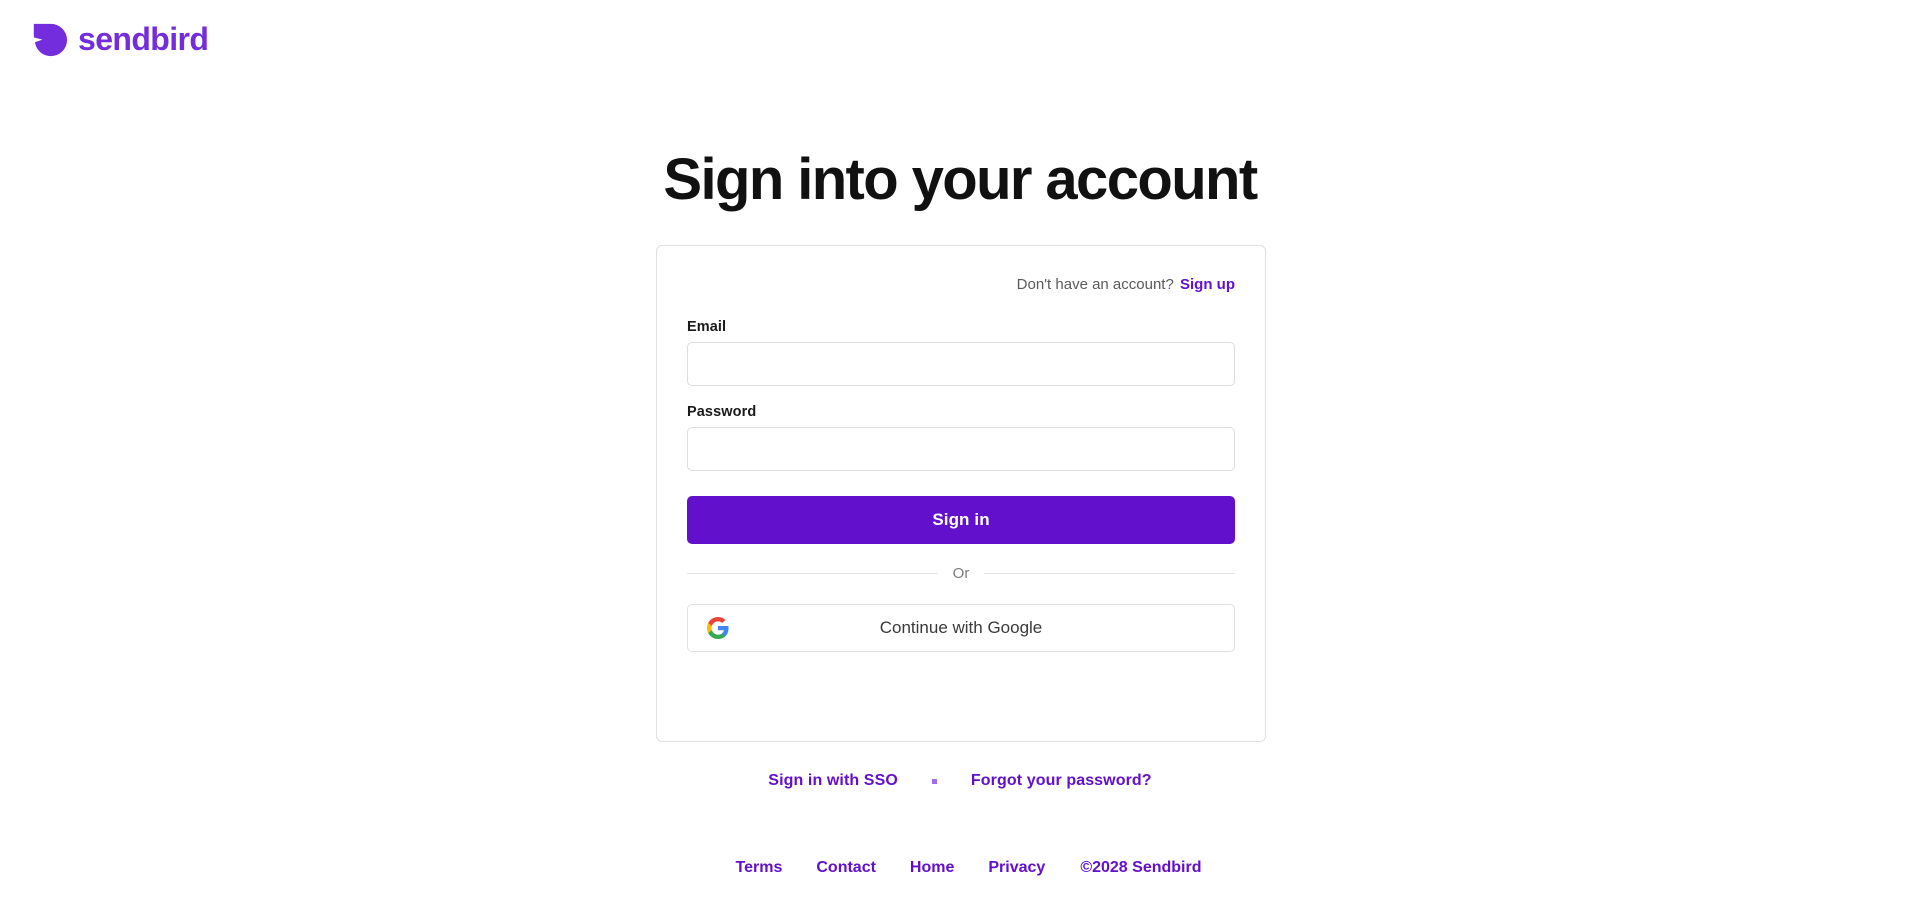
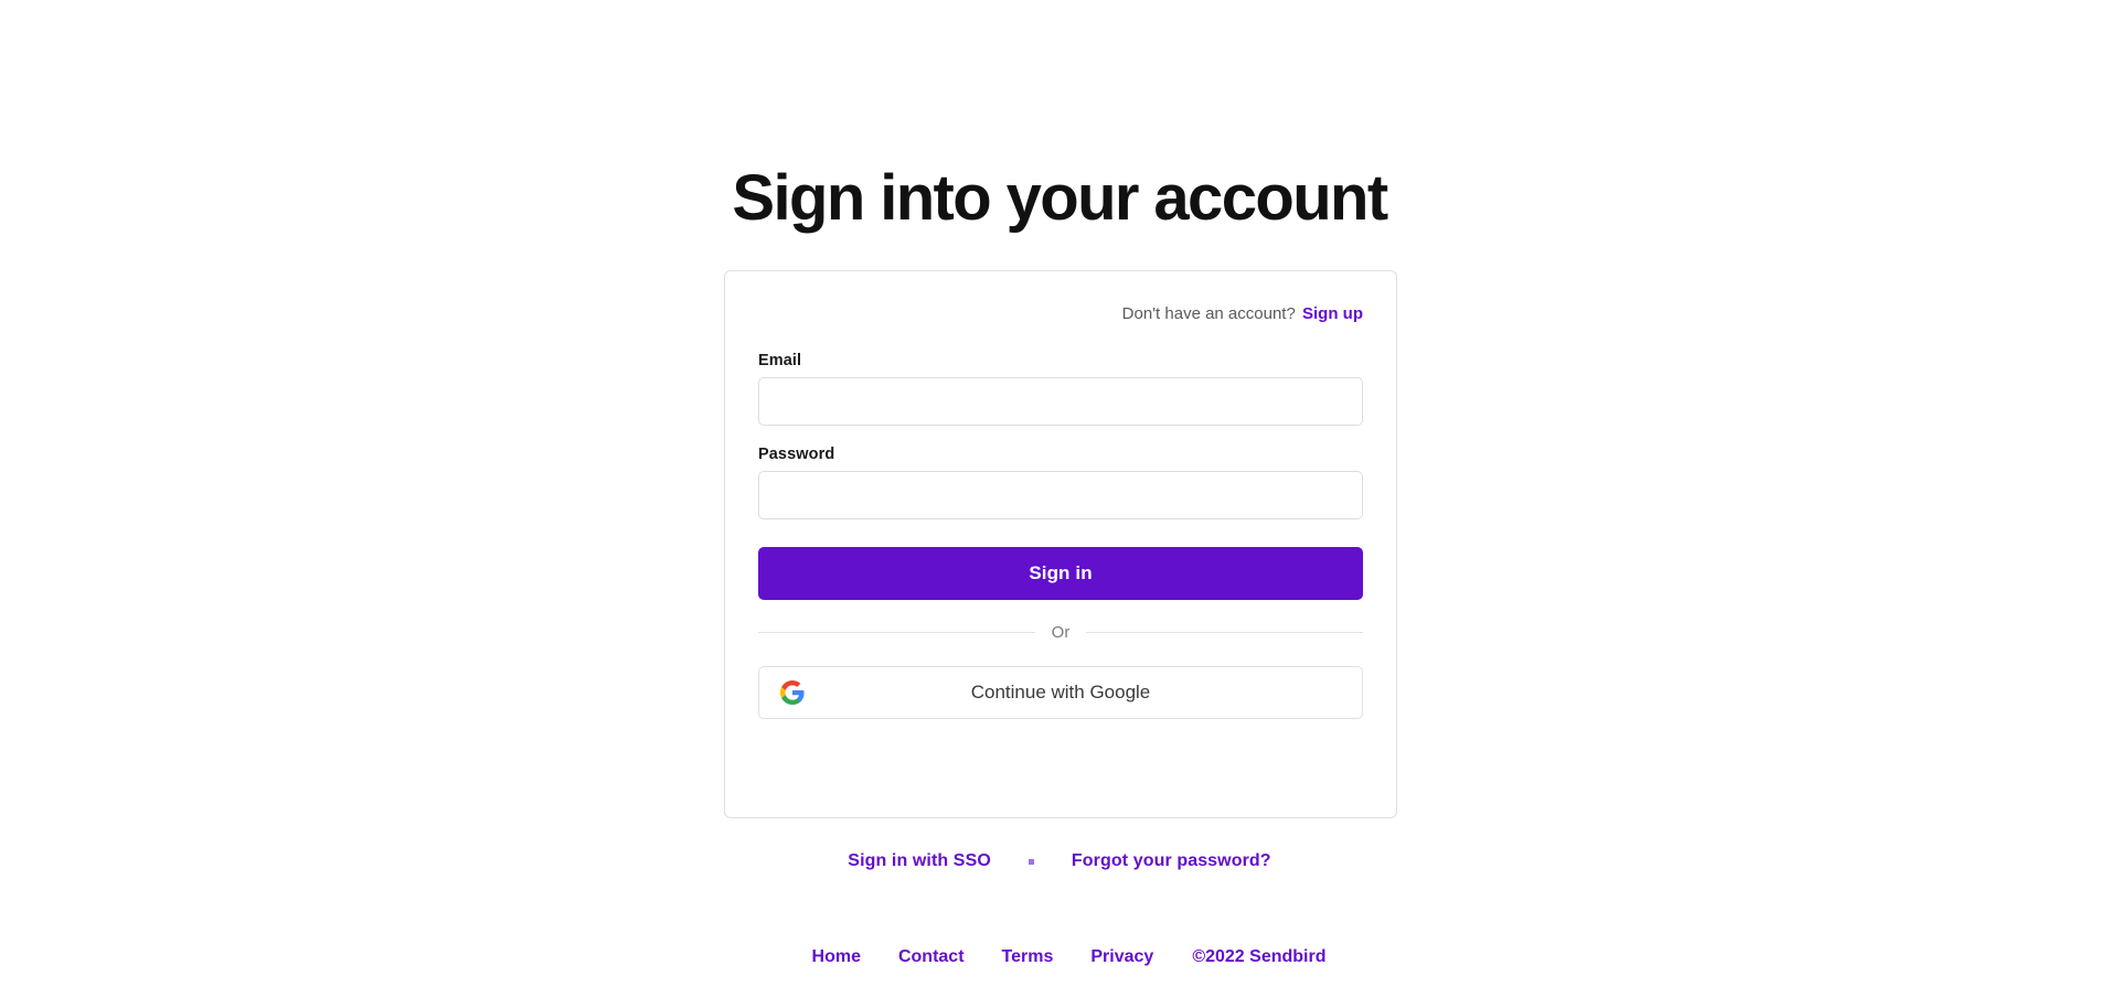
- sendbird
  Sign into your account
  Don't have an account? Sign up
  Email
  Password
  Sign in
  Or
  Continue with Google
  Sign in with SSO
  Forgot your password?
- Terms
+ Home
  Contact
- Home
+ Terms
  Privacy
- ©2028 Sendbird
+ ©2022 Sendbird
